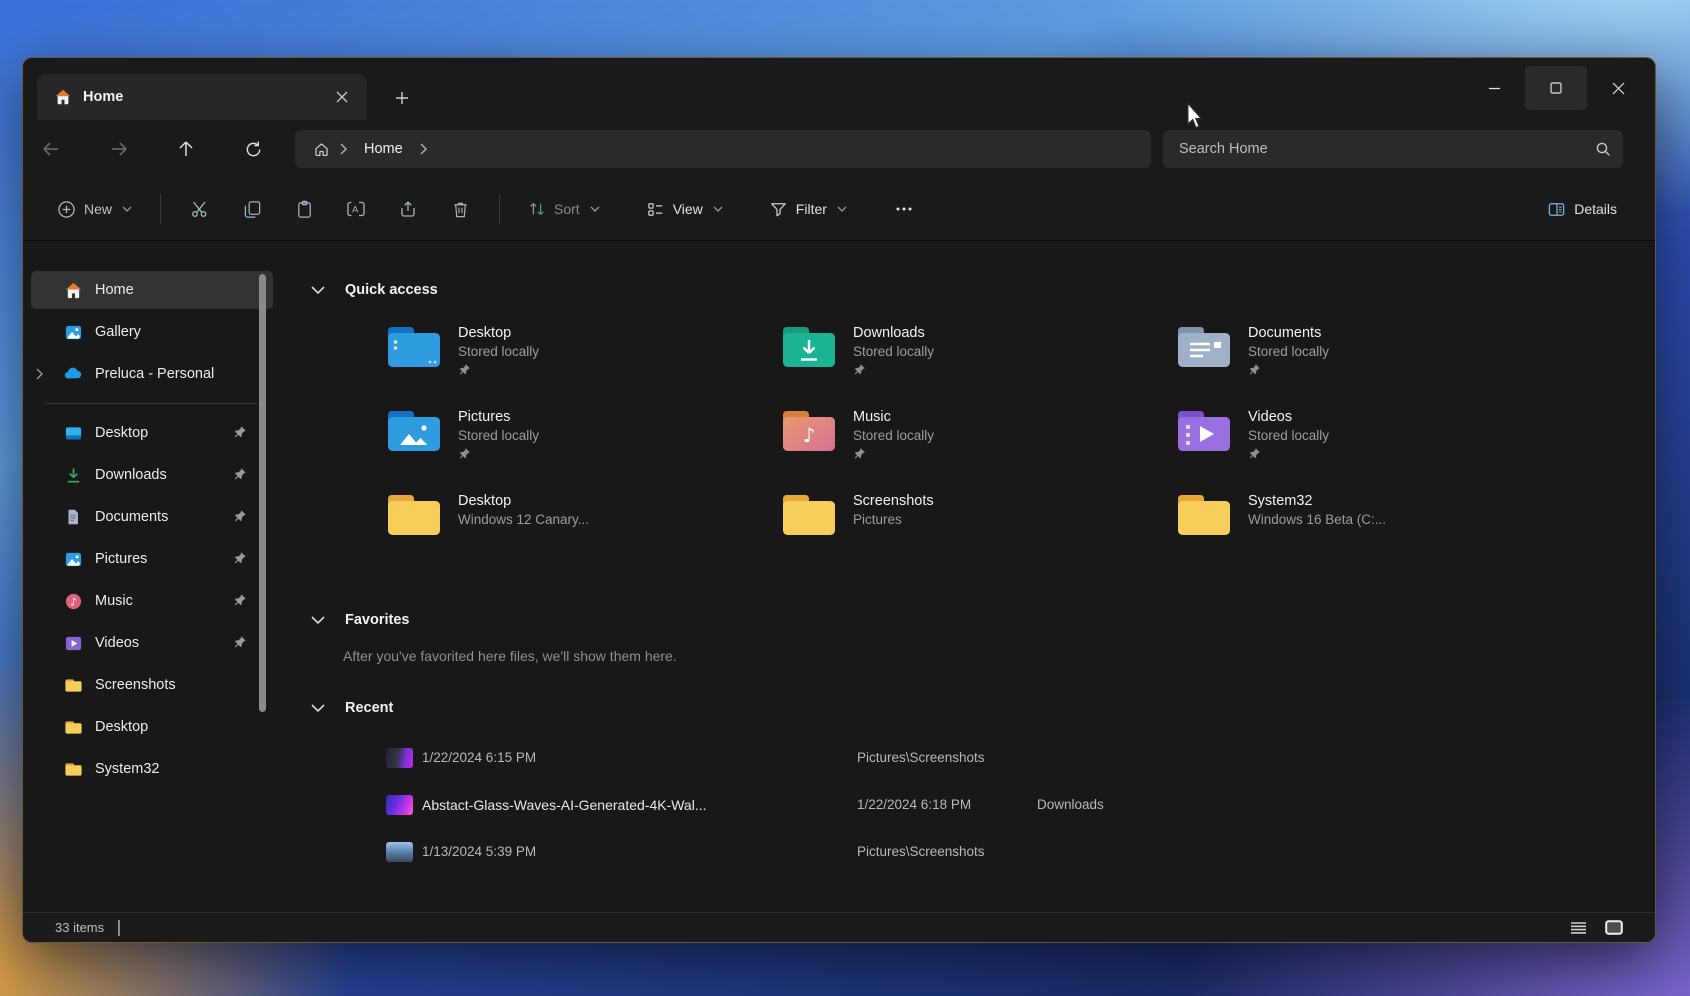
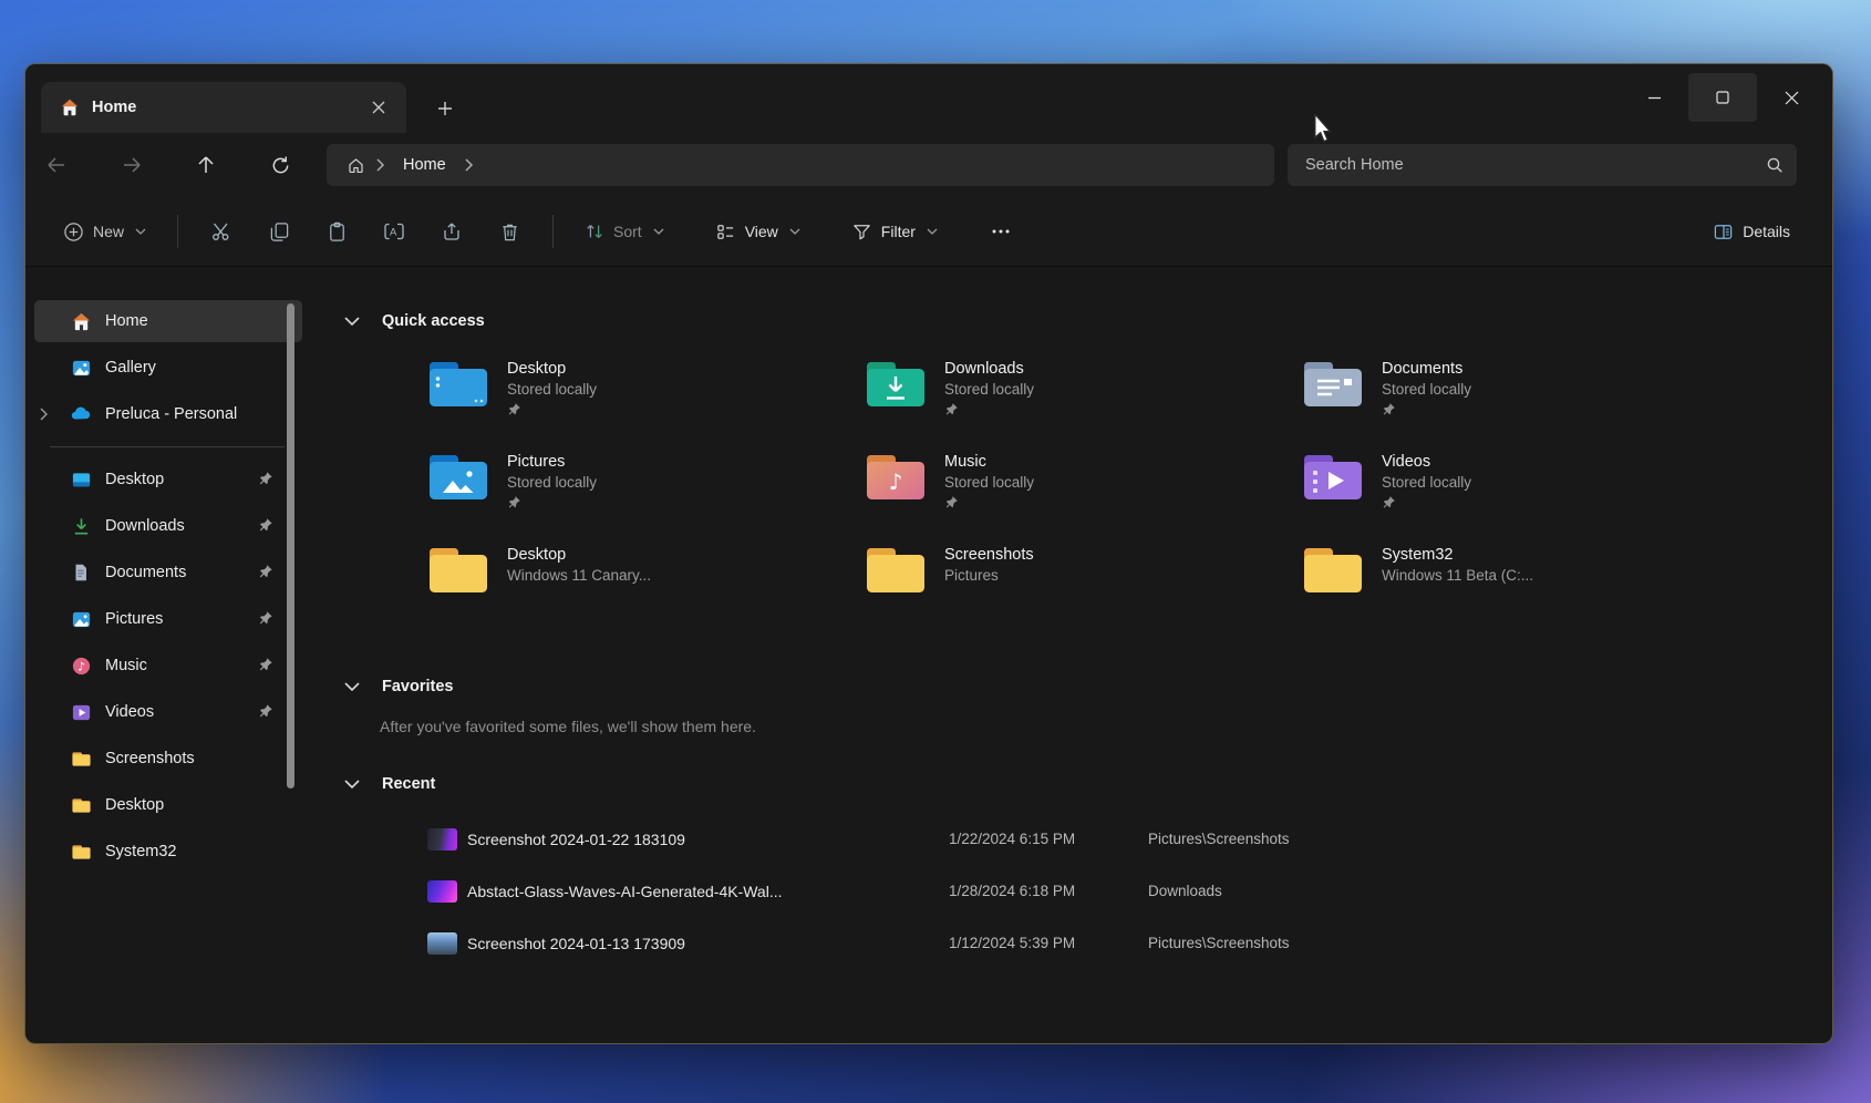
  Home
  Home
  Search Home
  New
  A
  Sort
  View
  Filter
  Details
  Home
  Gallery
  Preluca - Personal
  Desktop
  Downloads
  Documents
  Pictures
  ♪
  Music
  Videos
  Screenshots
  Desktop
  System32
  Quick access
  Desktop
  Stored locally
  Downloads
  Stored locally
  Documents
  Stored locally
  Pictures
  Stored locally
  ♪
  Music
  Stored locally
  Videos
  Stored locally
  Desktop
- Windows 12 Canary...
+ Windows 11 Canary...
  Screenshots
  Pictures
  System32
- Windows 16 Beta (C:...
+ Windows 11 Beta (C:...
  Favorites
- After you've favorited here files, we'll show them here.
+ After you've favorited some files, we'll show them here.
  Recent
+ Screenshot 2024-01-22 183109
  1/22/2024 6:15 PM
  Pictures\Screenshots
  Abstact-Glass-Waves-AI-Generated-4K-Wal...
- 1/22/2024 6:18 PM
+ 1/28/2024 6:18 PM
  Downloads
+ Screenshot 2024-01-13 173909
- 1/13/2024 5:39 PM
+ 1/12/2024 5:39 PM
  Pictures\Screenshots
- 33 items
